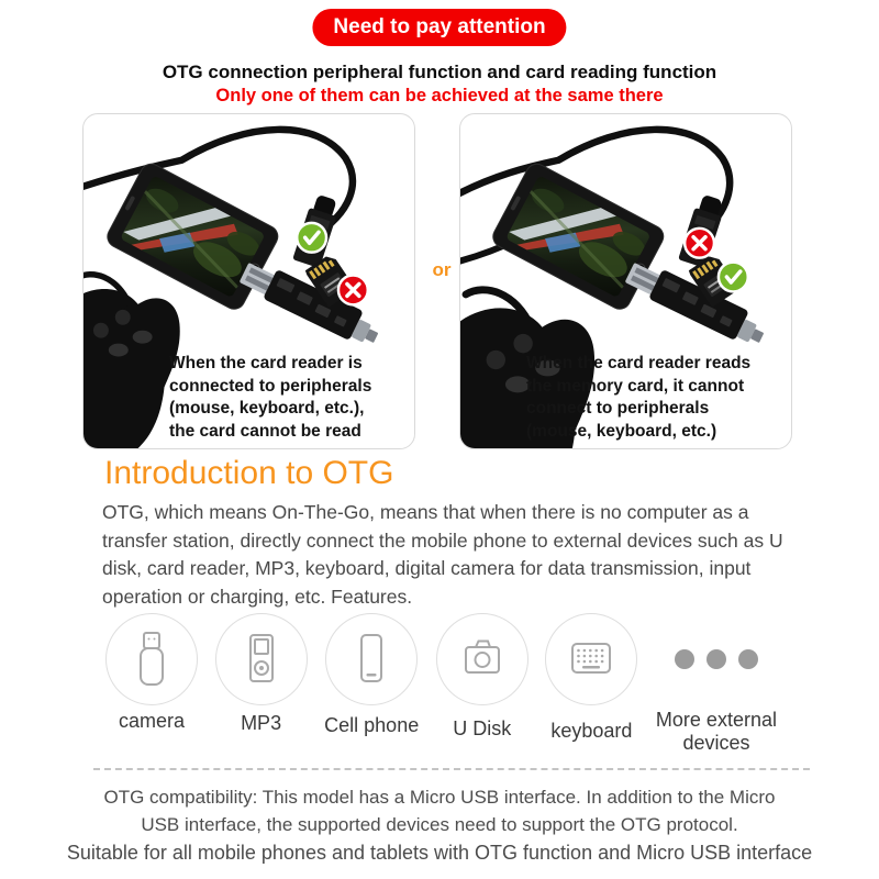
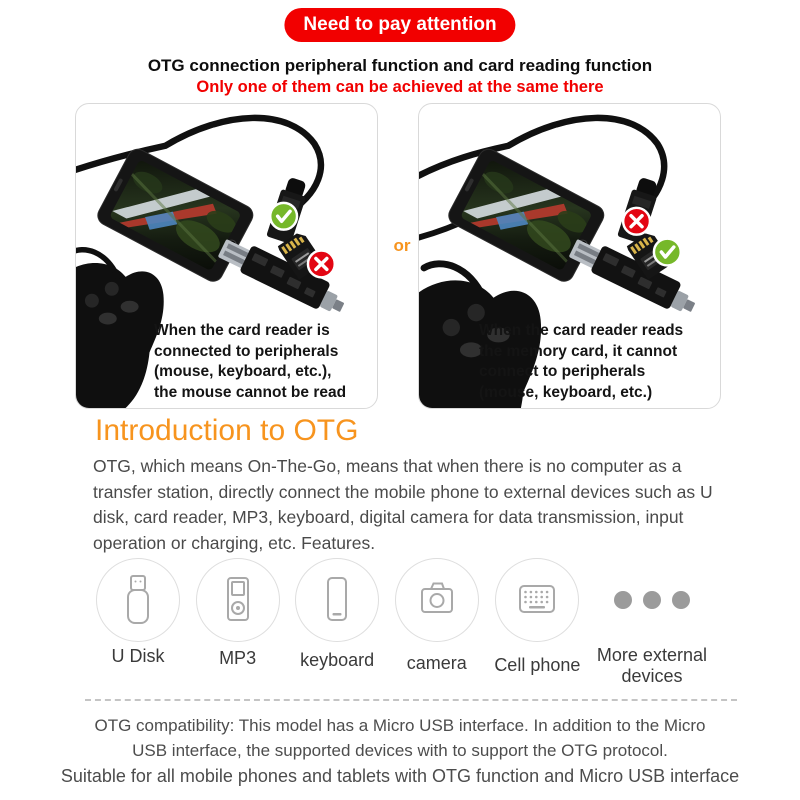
  Need to pay attention
  OTG connection peripheral function and card reading function
  Only one of them can be achieved at the same there
  When the card reader is
  connected to peripherals
  (mouse, keyboard, etc.),
- the card cannot be read
+ the mouse cannot be read
  or
  When the card reader reads
  the memory card, it cannot
  connect to peripherals
  (mouse, keyboard, etc.)
  Introduction to OTG
  OTG, which means On-The-Go, means that when there is no computer as a transfer station, directly connect the mobile phone to external devices such as U disk, card reader, MP3, keyboard, digital camera for data transmission, input operation or charging, etc. Features.
- camera
+ U Disk
  MP3
- Cell phone
+ keyboard
- U Disk
+ camera
- keyboard
+ Cell phone
  More external devices
- OTG compatibility: This model has a Micro USB interface. In addition to the Micro USB interface, the supported devices need to support the OTG protocol.
+ OTG compatibility: This model has a Micro USB interface. In addition to the Micro USB interface, the supported devices with to support the OTG protocol.
  Suitable for all mobile phones and tablets with OTG function and Micro USB interface
